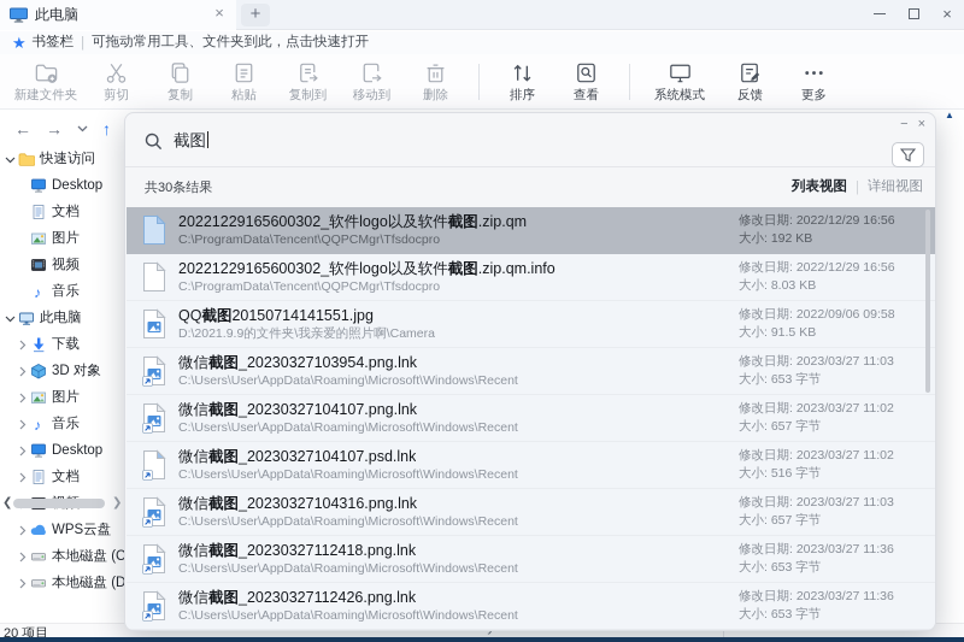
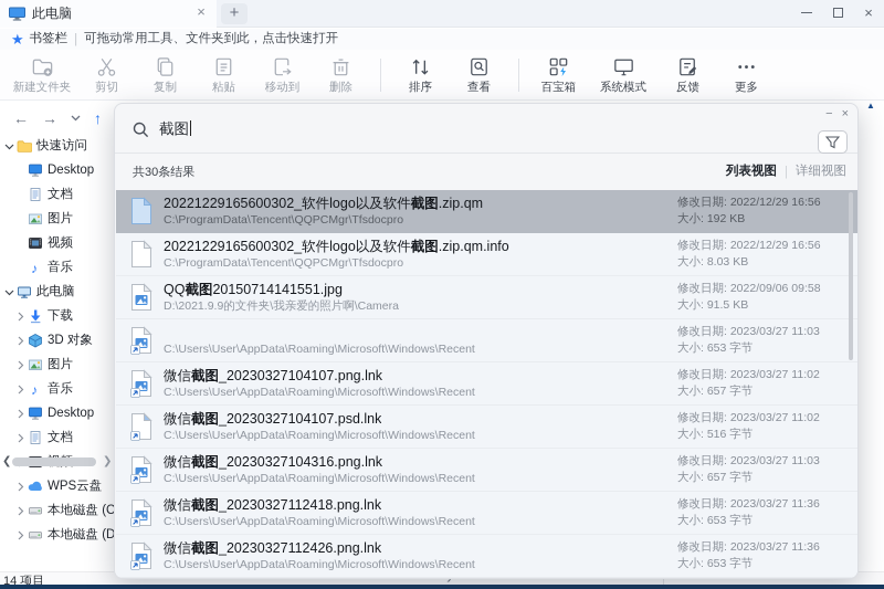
  此电脑
  ×
  +
  ×
  ★
  书签栏
  |
  可拖动常用工具、文件夹到此，点击快速打开
  新建文件夹
  剪切
  复制
  粘贴
- 复制到
  移动到
  删除
  排序
  查看
+ 百宝箱
  系统模式
  反馈
  更多
  ←
  →
  ↑
  快速访问
  Desktop
  文档
  图片
  视频
  ♪
  音乐
  此电脑
  下载
  3D 对象
  图片
  ♪
  音乐
  Desktop
  文档
  WPS云盘
  本地磁盘 (C
  本地磁盘 (D
  ❮
  ❯
  ▲
- 20 项目
+ 14 项目
  −
  ×
  截图
  共30条结果
  列表视图
  |
  详细视图
  20221229165600302_软件logo以及软件截图.zip.qm
  C:\ProgramData\Tencent\QQPCMgr\Tfsdocpro
  修改日期: 2022/12/29 16:56
  大小: 192 KB
  20221229165600302_软件logo以及软件截图.zip.qm.info
  C:\ProgramData\Tencent\QQPCMgr\Tfsdocpro
  修改日期: 2022/12/29 16:56
  大小: 8.03 KB
  QQ截图20150714141551.jpg
  D:\2021.9.9的文件夹\我亲爱的照片啊\Camera
  修改日期: 2022/09/06 09:58
  大小: 91.5 KB
- 微信截图_20230327103954.png.lnk
  C:\Users\User\AppData\Roaming\Microsoft\Windows\Recent
  修改日期: 2023/03/27 11:03
  大小: 653 字节
  微信截图_20230327104107.png.lnk
  C:\Users\User\AppData\Roaming\Microsoft\Windows\Recent
  修改日期: 2023/03/27 11:02
  大小: 657 字节
  微信截图_20230327104107.psd.lnk
  C:\Users\User\AppData\Roaming\Microsoft\Windows\Recent
  修改日期: 2023/03/27 11:02
  大小: 516 字节
  微信截图_20230327104316.png.lnk
  C:\Users\User\AppData\Roaming\Microsoft\Windows\Recent
  修改日期: 2023/03/27 11:03
  大小: 657 字节
  微信截图_20230327112418.png.lnk
  C:\Users\User\AppData\Roaming\Microsoft\Windows\Recent
  修改日期: 2023/03/27 11:36
  大小: 653 字节
  微信截图_20230327112426.png.lnk
  C:\Users\User\AppData\Roaming\Microsoft\Windows\Recent
  修改日期: 2023/03/27 11:36
  大小: 653 字节
